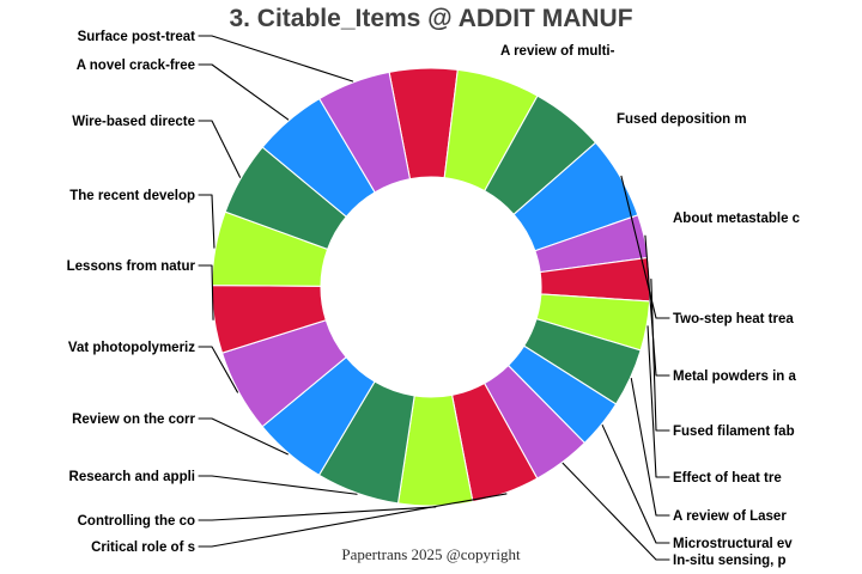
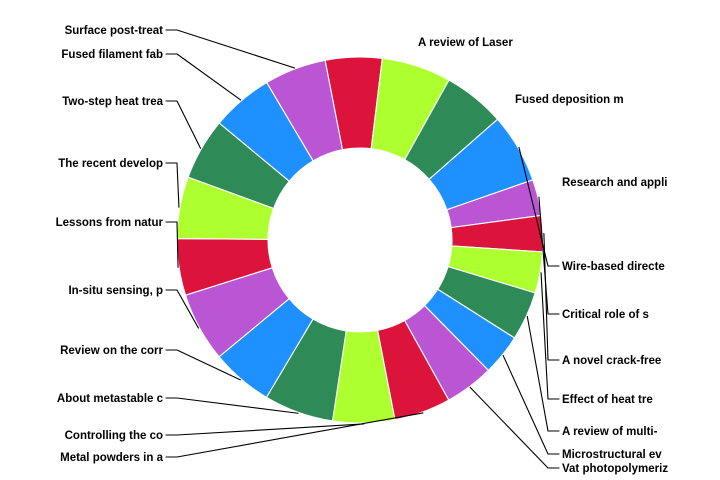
- 3. Citable_Items @ ADDIT MANUF
- A review of multi-
+ A review of Laser
  Fused deposition m
- About metastable c
+ Research and appli
- Two-step heat trea
+ Wire-based directe
- Metal powders in a
+ Critical role of s
- Fused filament fab
+ A novel crack-free
  Effect of heat tre
- A review of Laser
+ A review of multi-
  Microstructural ev
- In-situ sensing, p
+ Vat photopolymeriz
- Critical role of s
+ Metal powders in a
  Controlling the co
- Research and appli
+ About metastable c
  Review on the corr
- Vat photopolymeriz
+ In-situ sensing, p
  Lessons from natur
  The recent develop
- Wire-based directe
+ Two-step heat trea
- A novel crack-free
+ Fused filament fab
  Surface post-treat
- Papertrans 2025 @copyright
